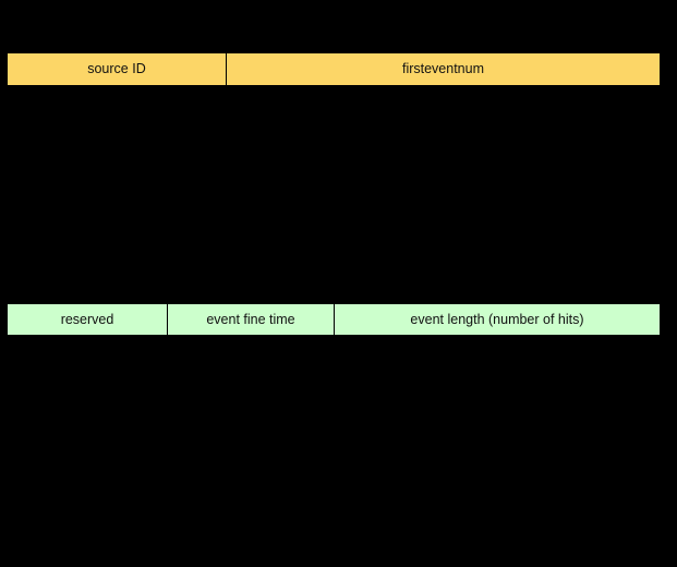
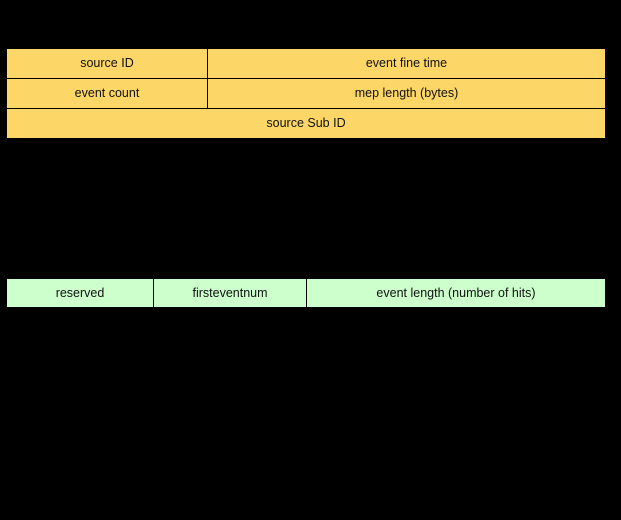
- source ID	firsteventnum
+ source ID	event fine time
+ event count	mep length (bytes)
+ source Sub ID
- reserved	event fine time	event length (number of hits)
+ reserved	firsteventnum	event length (number of hits)
